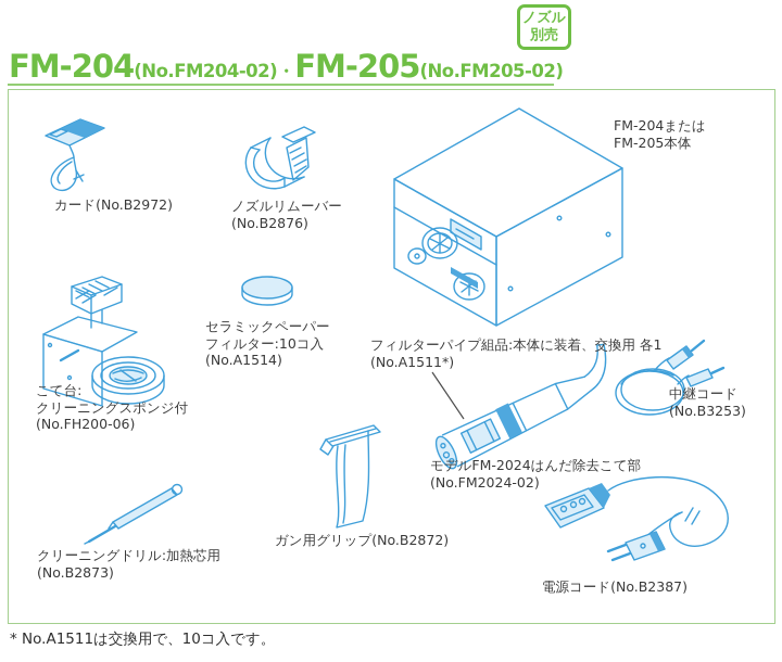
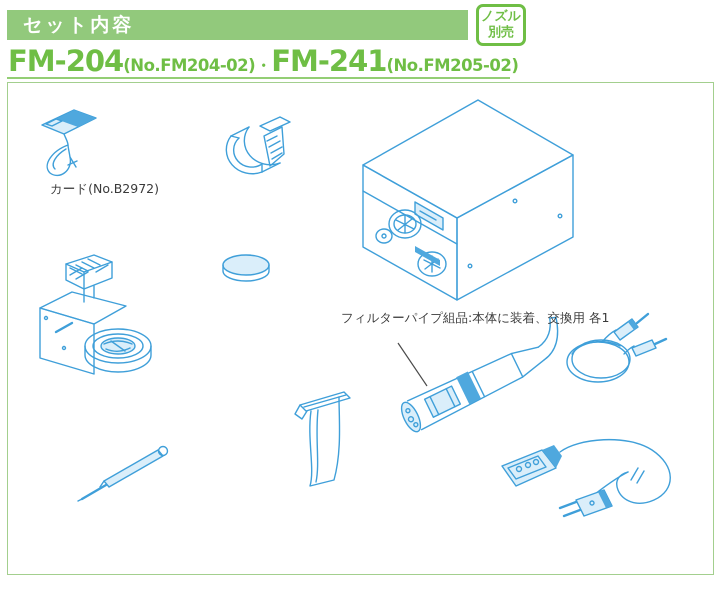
+ セット内容
  ノズル
  別売
- FM-204(No.FM204-02)・FM-205(No.FM205-02)
+ FM-204(No.FM204-02)・FM-241(No.FM205-02)
  カード(No.B2972)
- ノズルリムーバー
- (No.B2876)
- FM-204または
- FM-205本体
- こて台:
- クリーニングスポンジ付
- (No.FH200-06)
- セラミックペーパー
- フィルター:10コ入
- (No.A1514)
  フィルターパイプ組品:本体に装着、交換用 各1
- (No.A1511*)
- モデルFM-2024はんだ除去こて部
- (No.FM2024-02)
- 中継コード
- (No.B3253)
- ガン用グリップ(No.B2872)
- クリーニングドリル:加熱芯用
- (No.B2873)
- 電源コード(No.B2387)
- * No.A1511は交換用で、10コ入です。
